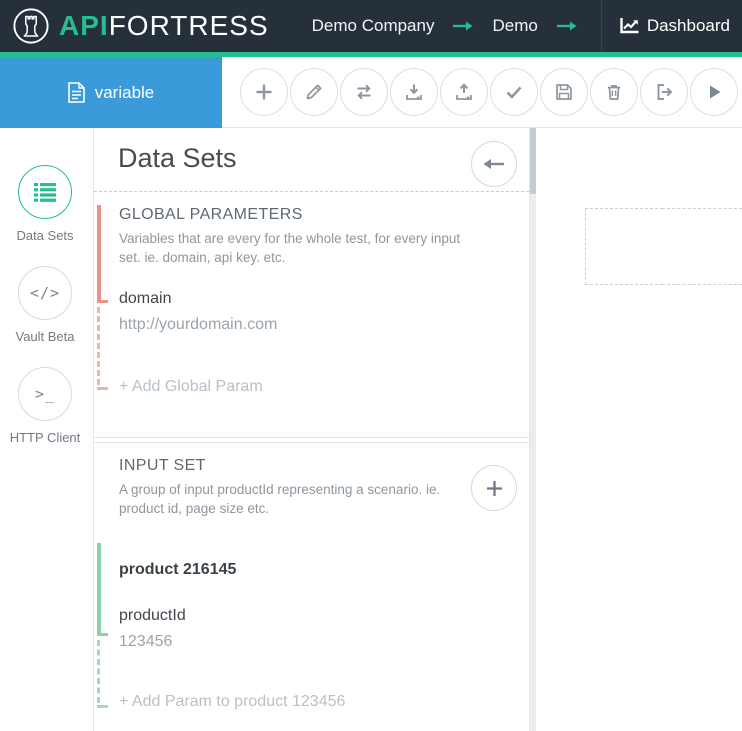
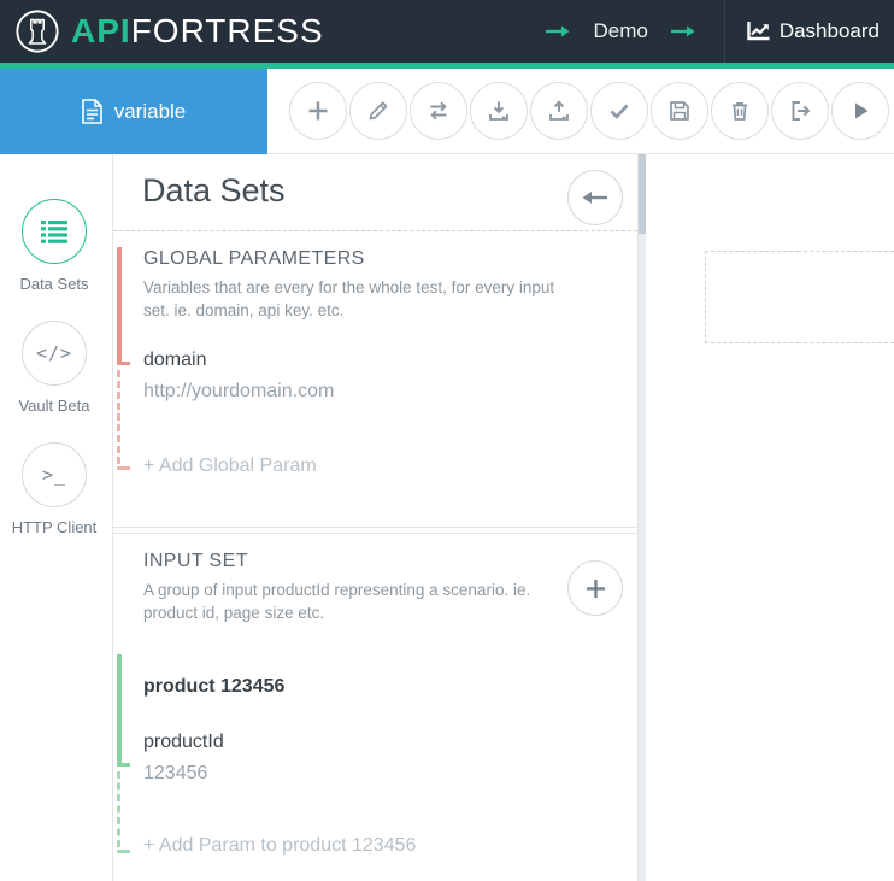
  APIFORTRESS
- Demo Company
  Demo
  Dashboard
  variable
  Data Sets
  </>
  Vault Beta
  >_
  HTTP Client
  Data Sets
  GLOBAL PARAMETERS
  Variables that are every for the whole test, for every input set. ie. domain, api key. etc.
  domain
  http://yourdomain.com
  + Add Global Param
  INPUT SET
  A group of input productId representing a scenario. ie. product id, page size etc.
- product 216145
+ product 123456
  productId
  123456
  + Add Param to product 123456
